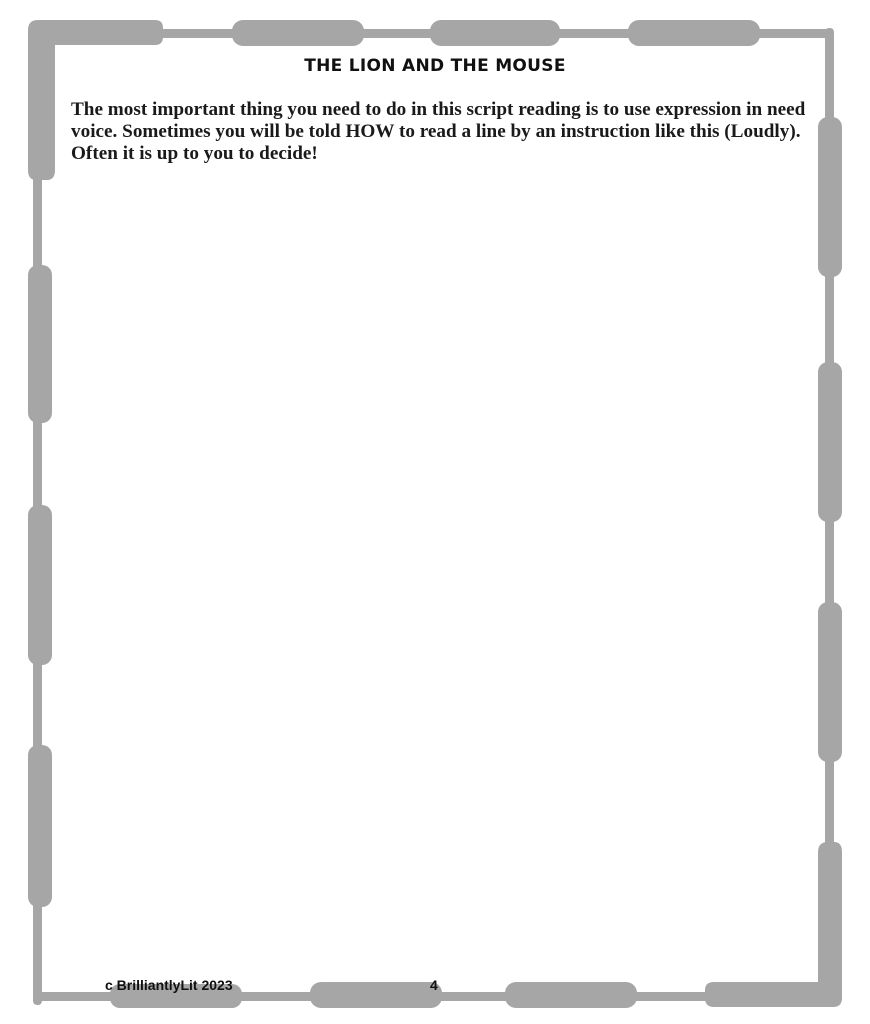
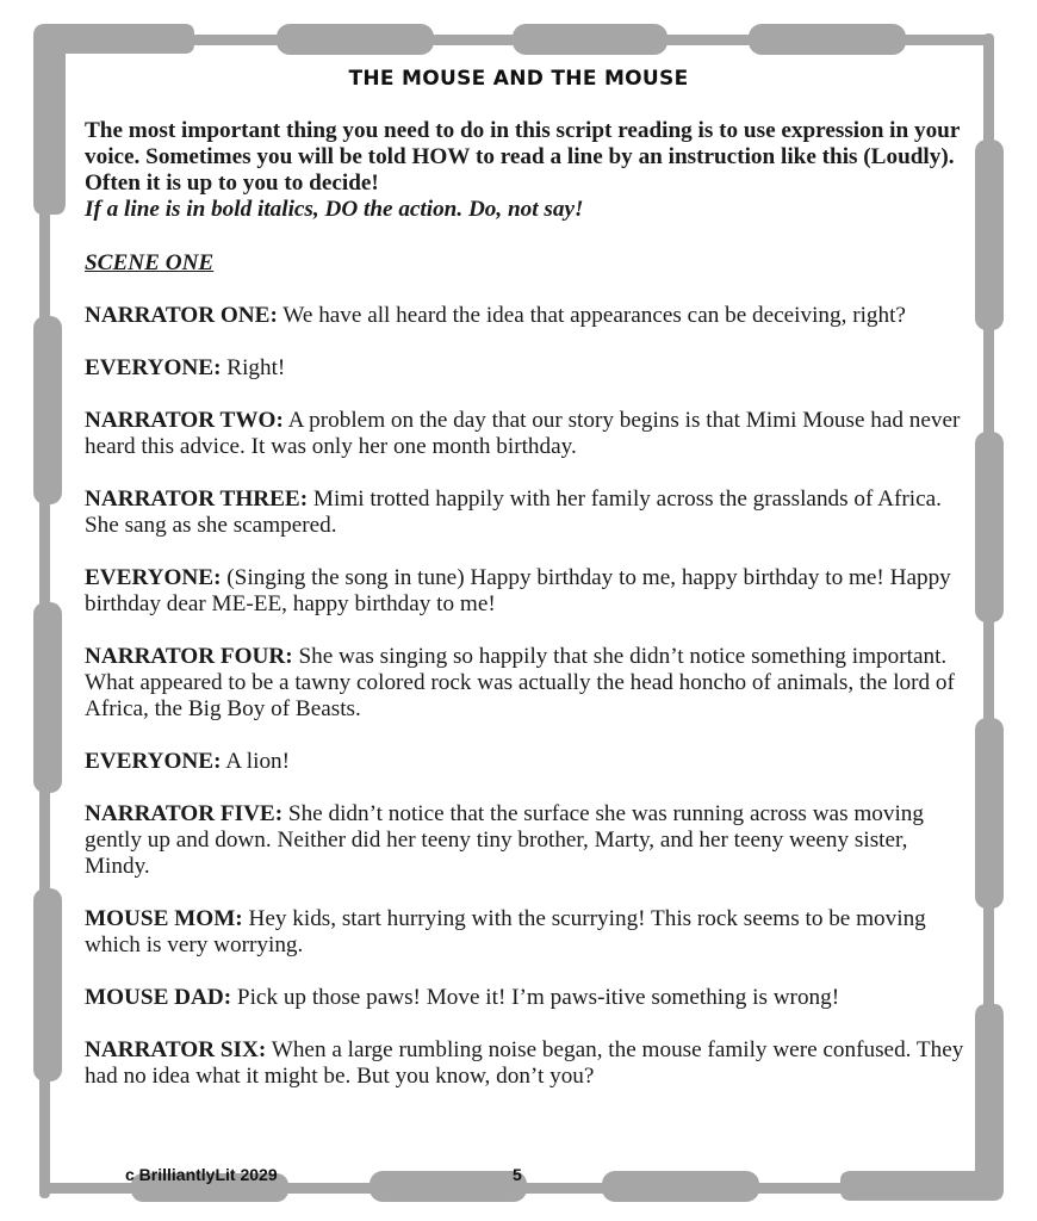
- THE LION AND THE MOUSE
+ THE MOUSE AND THE MOUSE
- The most important thing you need to do in this script reading is to use expression in need voice. Sometimes you will be told HOW to read a line by an instruction like this (Loudly). Often it is up to you to decide!
+ The most important thing you need to do in this script reading is to use expression in your voice. Sometimes you will be told HOW to read a line by an instruction like this (Loudly). Often it is up to you to decide!
+ If a line is in bold italics, DO the action. Do, not say!
+ SCENE ONE
+ NARRATOR ONE: We have all heard the idea that appearances can be deceiving, right?
+ EVERYONE: Right!
+ NARRATOR TWO: A problem on the day that our story begins is that Mimi Mouse had never heard this advice. It was only her one month birthday.
+ NARRATOR THREE: Mimi trotted happily with her family across the grasslands of Africa. She sang as she scampered.
+ EVERYONE: (Singing the song in tune) Happy birthday to me, happy birthday to me! Happy birthday dear ME-EE, happy birthday to me!
+ NARRATOR FOUR: She was singing so happily that she didn’t notice something important. What appeared to be a tawny colored rock was actually the head honcho of animals, the lord of Africa, the Big Boy of Beasts.
+ EVERYONE: A lion!
+ NARRATOR FIVE: She didn’t notice that the surface she was running across was moving gently up and down. Neither did her teeny tiny brother, Marty, and her teeny weeny sister, Mindy.
+ MOUSE MOM: Hey kids, start hurrying with the scurrying! This rock seems to be moving which is very worrying.
+ MOUSE DAD: Pick up those paws! Move it! I’m paws-itive something is wrong!
+ NARRATOR SIX: When a large rumbling noise began, the mouse family were confused. They had no idea what it might be. But you know, don’t you?
- c BrilliantlyLit 2023
+ c BrilliantlyLit 2029
- 4
+ 5
